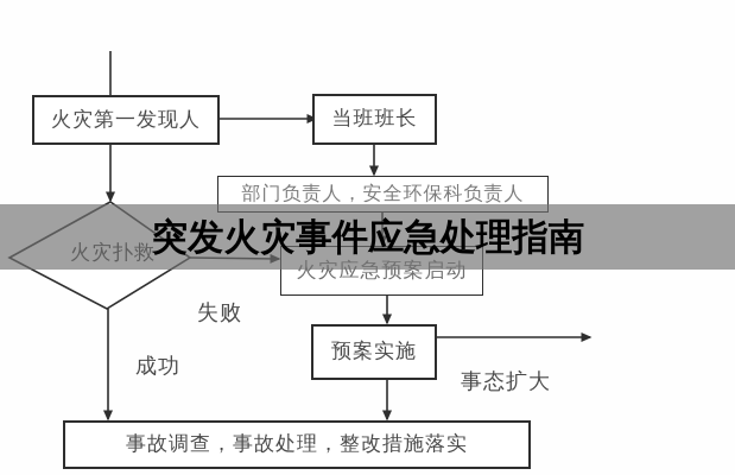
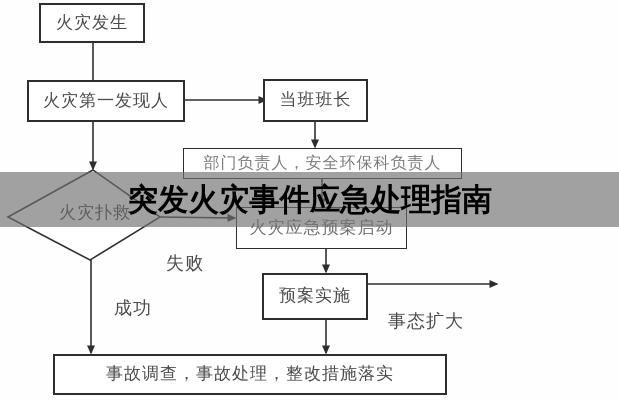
+ 火灾发生
  火灾第一发现人
  当班班长
  部门负责人，安全环保科负责人
  火灾扑救
  火灾应急预案启动
  预案实施
  事故调查，事故处理，整改措施落实
  失败
  成功
  事态扩大
  突发火灾事件应急处理指南
